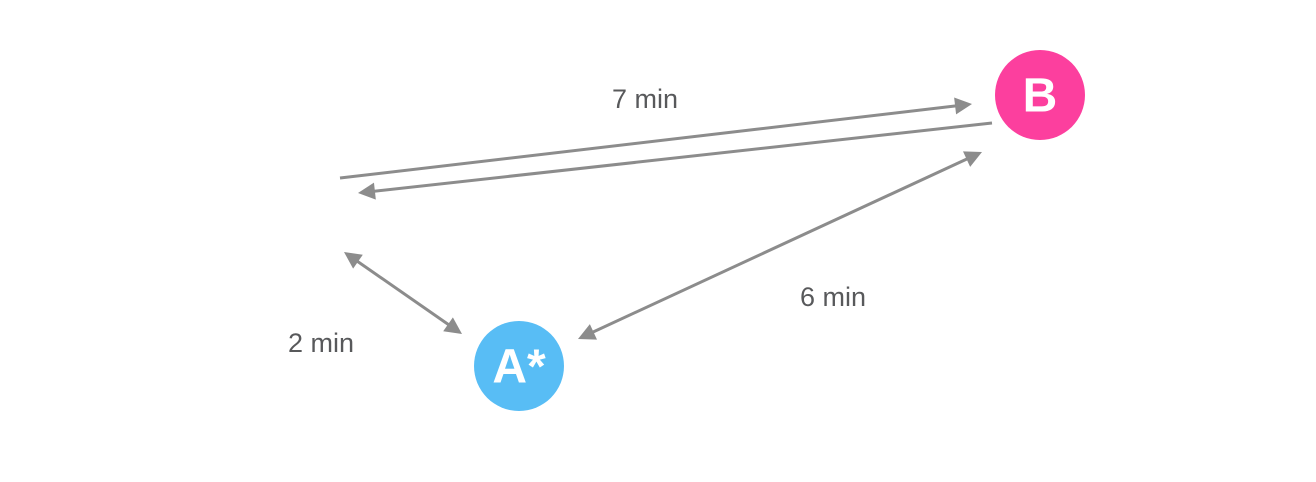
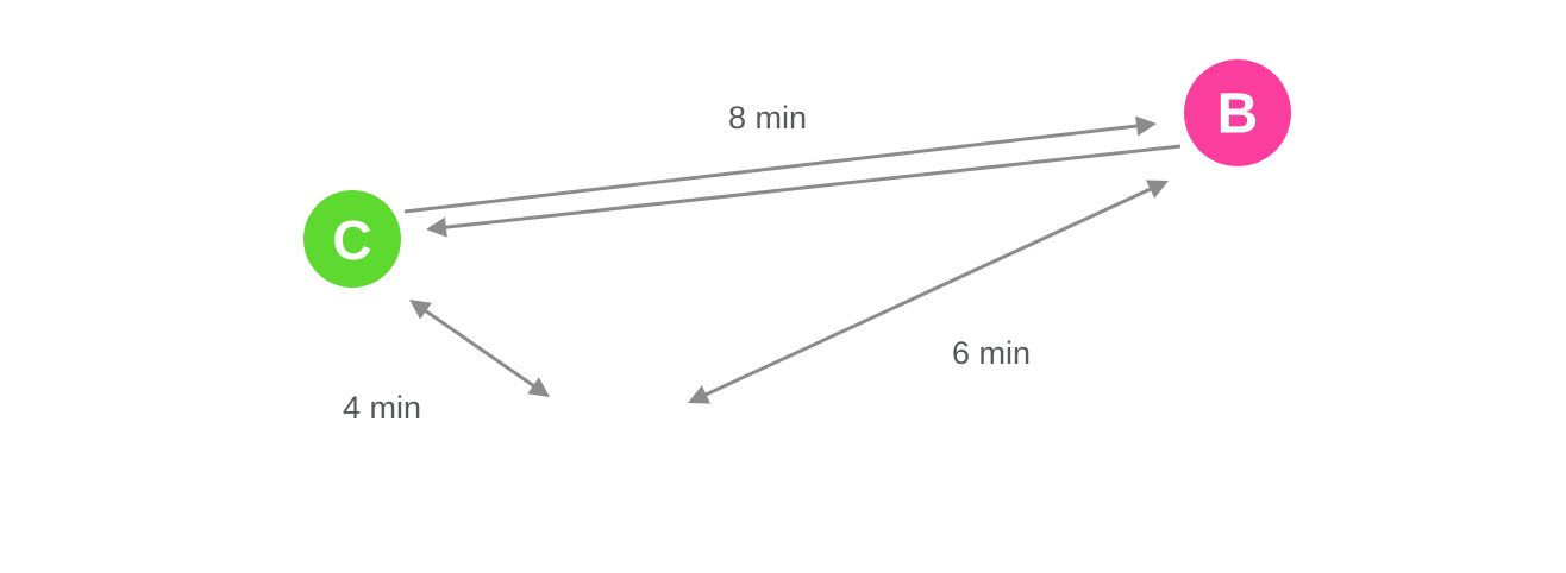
+ C
  B
- A*
- 7 min
+ 8 min
- 2 min
+ 4 min
  6 min
